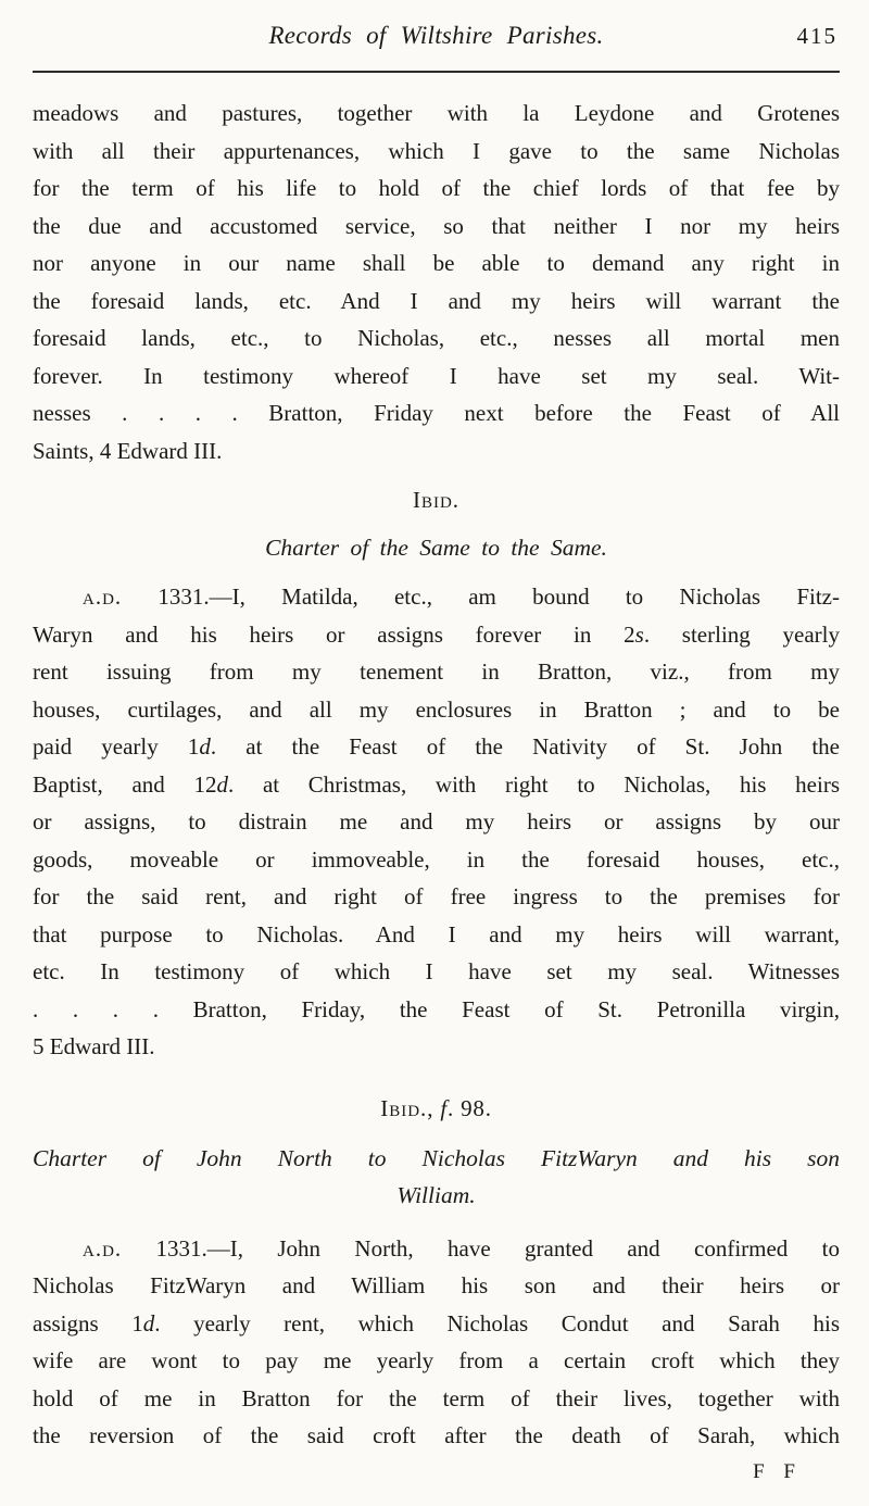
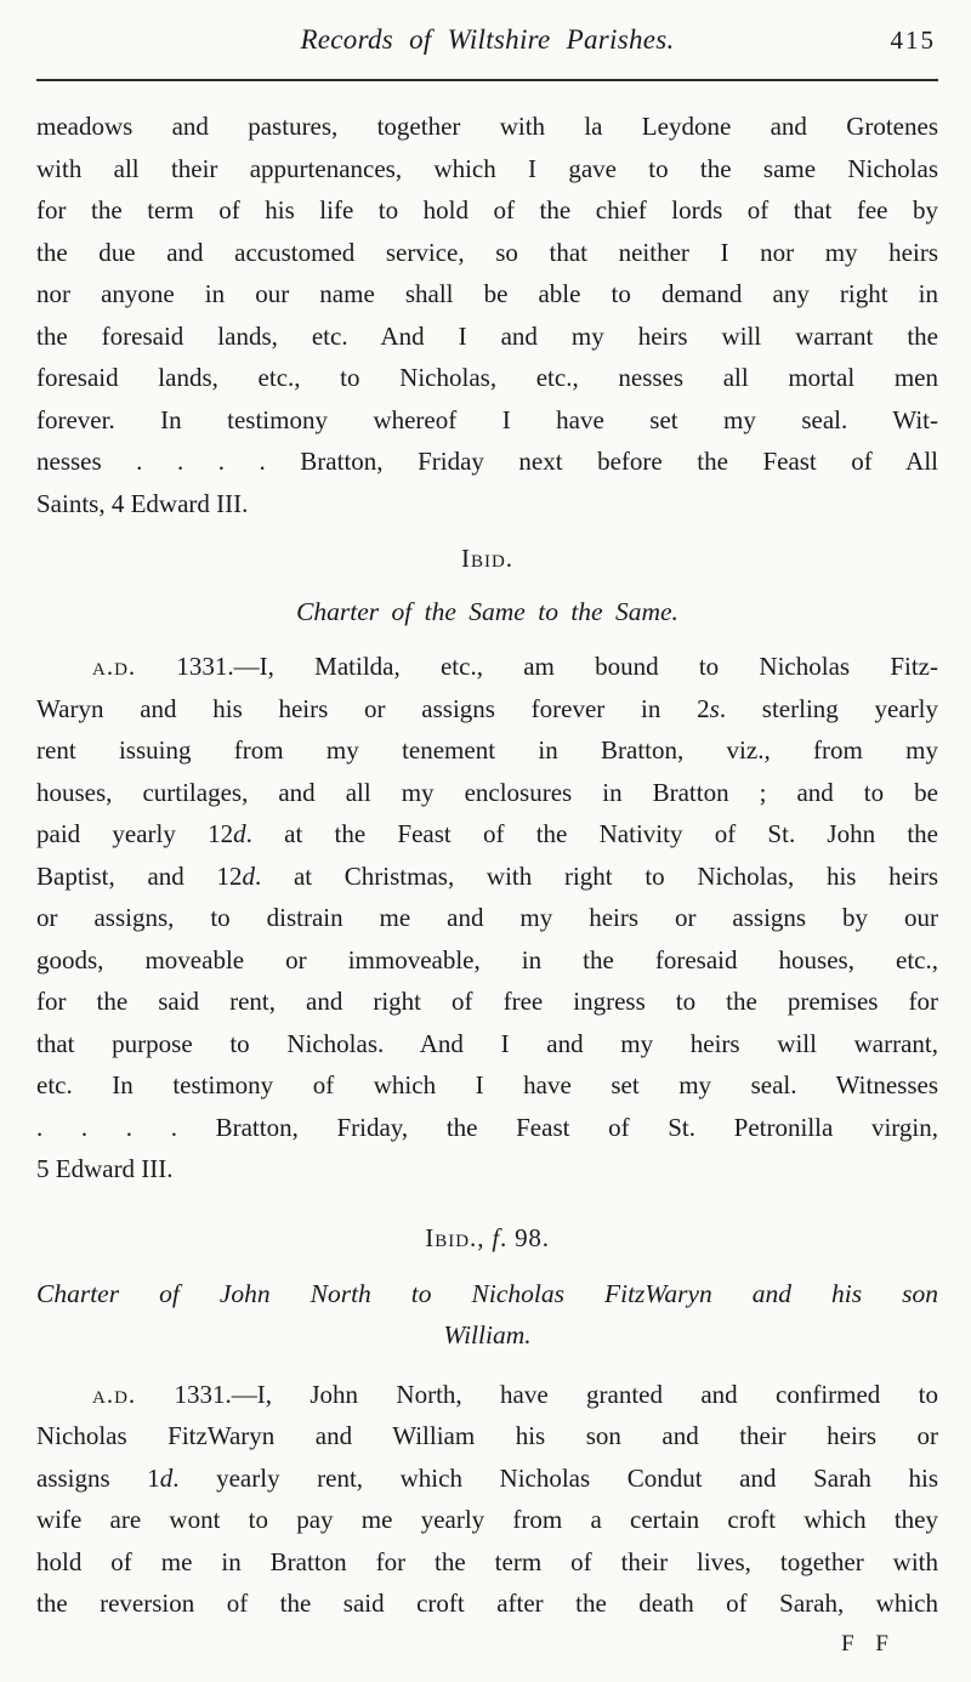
  Records of Wiltshire Parishes.
  415
  meadows and pastures, together with la Leydone and Grotenes
  with all their appurtenances, which I gave to the same Nicholas
  for the term of his life to hold of the chief lords of that fee by
  the due and accustomed service, so that neither I nor my heirs
  nor anyone in our name shall be able to demand any right in
  the foresaid lands, etc. And I and my heirs will warrant the
  foresaid lands, etc., to Nicholas, etc., nesses all mortal men
  forever. In testimony whereof I have set my seal. Wit-
  nesses . . . . Bratton, Friday next before the Feast of All
  Saints, 4 Edward III.
  Ibid.
  Charter of the Same to the Same.
  a.d. 1331.—I, Matilda, etc., am bound to Nicholas Fitz-
  Waryn and his heirs or assigns forever in 2s. sterling yearly
  rent issuing from my tenement in Bratton, viz., from my
  houses, curtilages, and all my enclosures in Bratton ; and to be
- paid yearly 1d. at the Feast of the Nativity of St. John the
+ paid yearly 12d. at the Feast of the Nativity of St. John the
  Baptist, and 12d. at Christmas, with right to Nicholas, his heirs
  or assigns, to distrain me and my heirs or assigns by our
  goods, moveable or immoveable, in the foresaid houses, etc.,
  for the said rent, and right of free ingress to the premises for
  that purpose to Nicholas. And I and my heirs will warrant,
  etc. In testimony of which I have set my seal. Witnesses
  . . . . Bratton, Friday, the Feast of St. Petronilla virgin,
  5 Edward III.
  Ibid., f. 98.
  Charter of John North to Nicholas FitzWaryn and his son
  William.
  a.d. 1331.—I, John North, have granted and confirmed to
  Nicholas FitzWaryn and William his son and their heirs or
  assigns 1d. yearly rent, which Nicholas Condut and Sarah his
  wife are wont to pay me yearly from a certain croft which they
  hold of me in Bratton for the term of their lives, together with
  the reversion of the said croft after the death of Sarah, which
  F F
